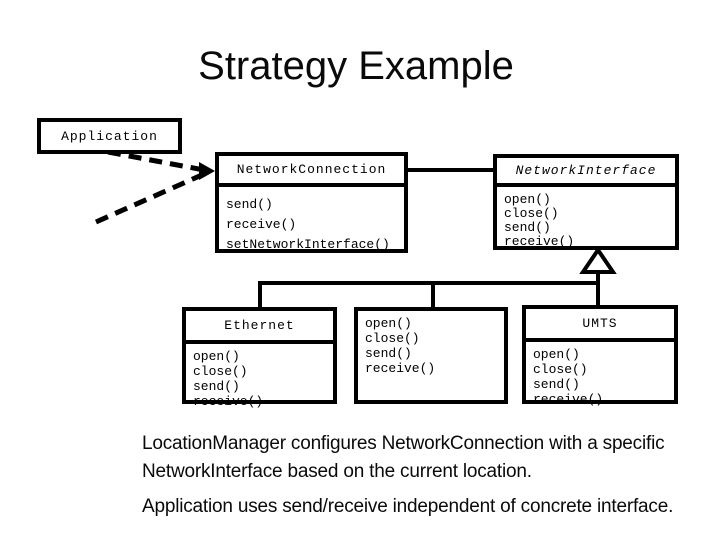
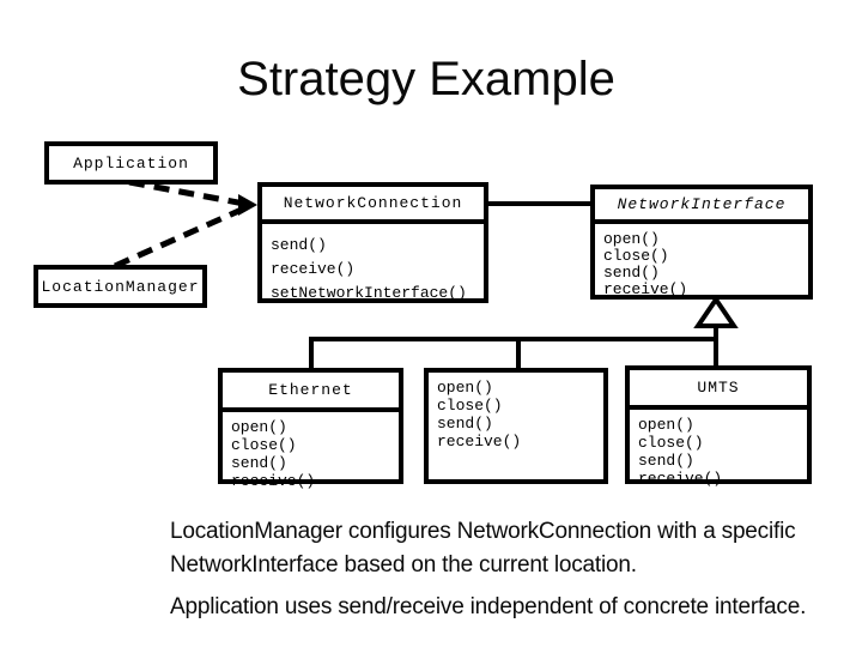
  Strategy Example
  Application
+ LocationManager
  NetworkConnection
  send()
  receive()
  setNetworkInterface()
  NetworkInterface
  open()
  close()
  send()
  receive()
  Ethernet
  open()
  close()
  send()
  receive()
  open()
  close()
  send()
  receive()
  UMTS
  open()
  close()
  send()
  receive()
  LocationManager configures NetworkConnection with a specific
  NetworkInterface based on the current location.
  Application uses send/receive independent of concrete interface.
